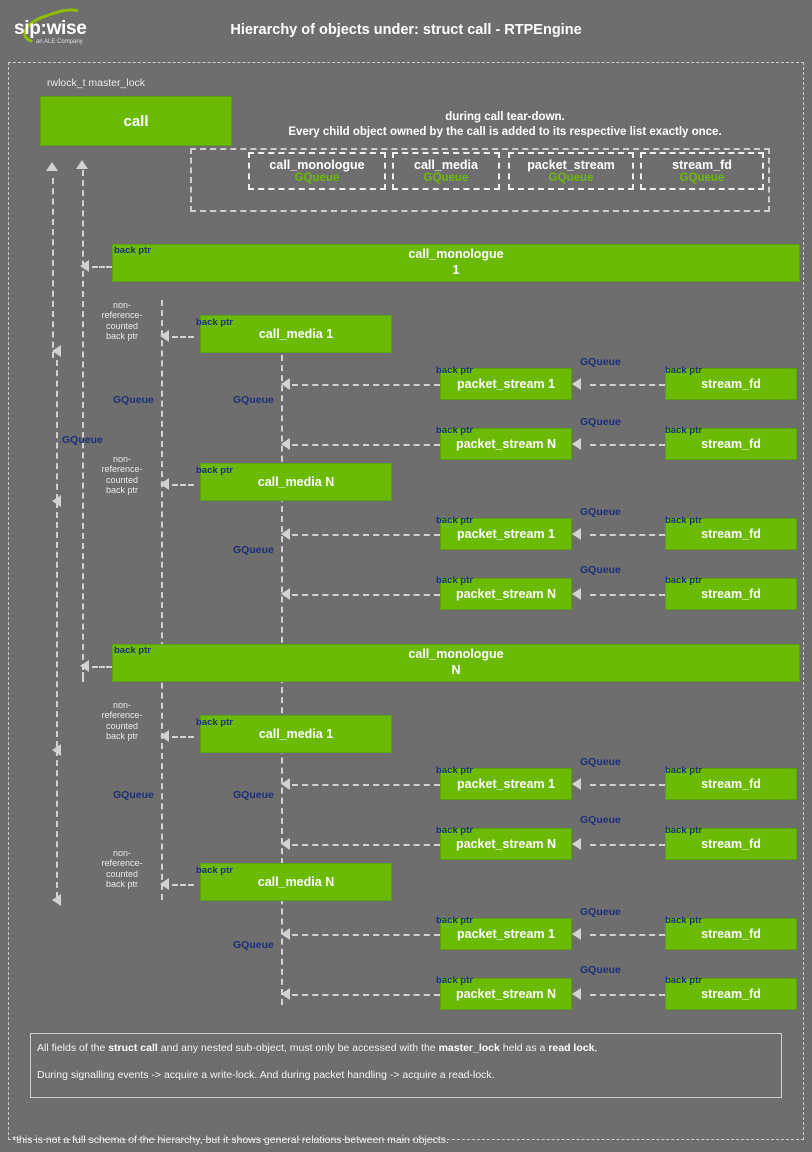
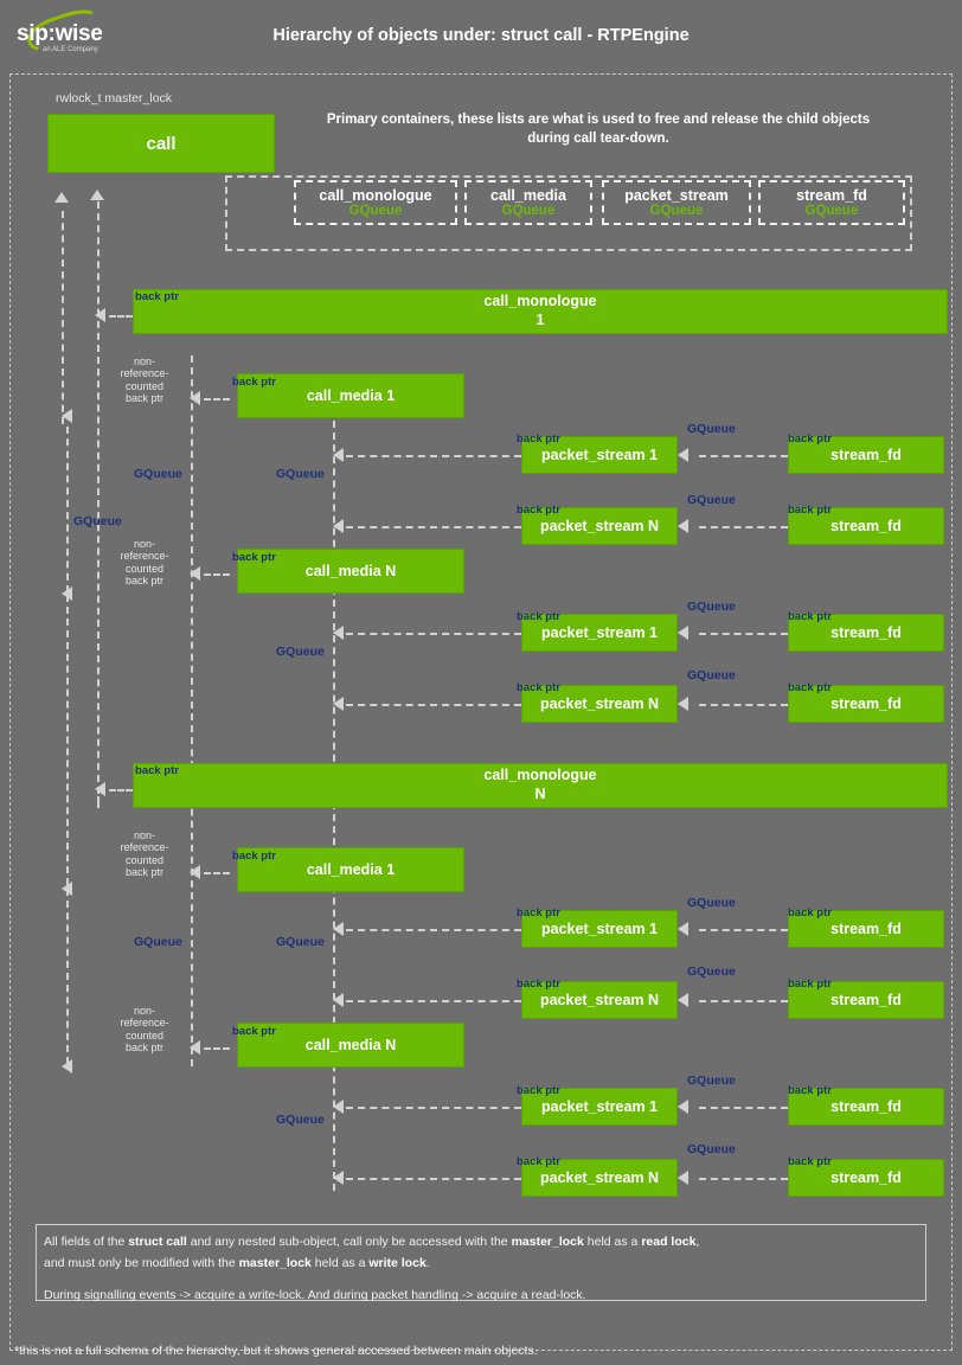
  sip:wise
  Hierarchy of objects under: struct call - RTPEngine
  rwlock_t master_lock
  call
+ Primary containers, these lists are what is used to free and release the child objects
  during call tear-down.
- Every child object owned by the call is added to its respective list exactly once.
  call_monologue
  GQueue
  call_media
  GQueue
  packet_stream
  GQueue
  stream_fd
  GQueue
  call_monologue
  1
  back ptr
  call_media 1
  back ptr
  call_media N
  back ptr
  packet_stream 1
  back ptr
  GQueue
  stream_fd
  back ptr
  packet_stream N
  back ptr
  GQueue
  stream_fd
  back ptr
  packet_stream 1
  back ptr
  GQueue
  stream_fd
  back ptr
  packet_stream N
  back ptr
  GQueue
  stream_fd
  back ptr
  call_monologue
  N
  back ptr
  call_media 1
  back ptr
  call_media N
  back ptr
  packet_stream 1
  back ptr
  GQueue
  stream_fd
  back ptr
  packet_stream N
  back ptr
  GQueue
  stream_fd
  back ptr
  packet_stream 1
  back ptr
  GQueue
  stream_fd
  back ptr
  packet_stream N
  back ptr
  GQueue
  stream_fd
  back ptr
  GQueue
  GQueue
  GQueue
  GQueue
  GQueue
  GQueue
  GQueue
  non-
  reference-
  counted
  back ptr
  non-
  reference-
  counted
  back ptr
  non-
  reference-
  counted
  back ptr
  non-
  reference-
  counted
  back ptr
- All fields of the struct call and any nested sub-object, must only be accessed with the master_lock held as a read lock,
+ All fields of the struct call and any nested sub-object, call only be accessed with the master_lock held as a read lock,
+ and must only be modified with the master_lock held as a write lock.
  During signalling events -> acquire a write-lock. And during packet handling -> acquire a read-lock.
- *this is not a full schema of the hierarchy, but it shows general relations between main objects.
+ *this is not a full schema of the hierarchy, but it shows general accessed between main objects.
